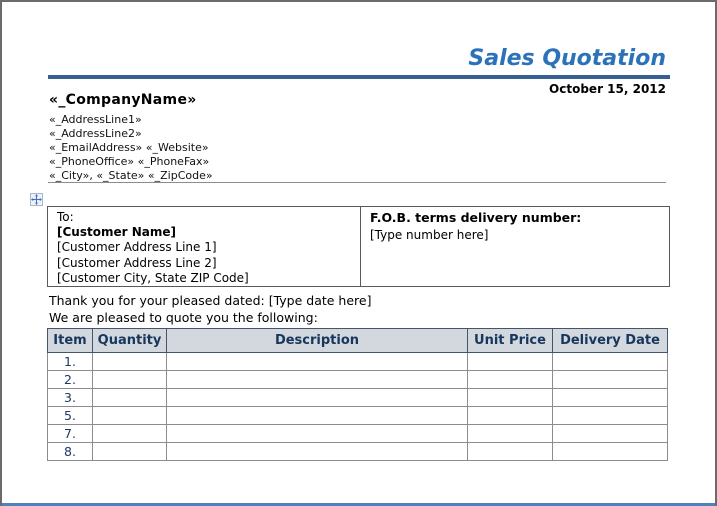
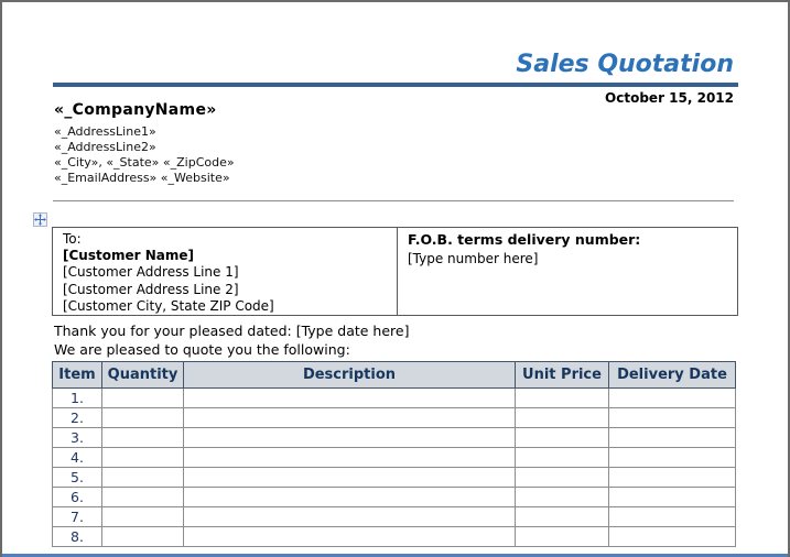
  Sales Quotation
  October 15, 2012
  «_CompanyName»
  «_AddressLine1»
  «_AddressLine2»
- «_EmailAddress» «_Website»
+ «_City», «_State» «_ZipCode»
- «_PhoneOffice» «_PhoneFax»
- «_City», «_State» «_ZipCode»
+ «_EmailAddress» «_Website»
  To:
  [Customer Name]
  [Customer Address Line 1]
  [Customer Address Line 2]
  [Customer City, State ZIP Code]
  F.O.B. terms delivery number:
  [Type number here]
  Thank you for your pleased dated: [Type date here]
  We are pleased to quote you the following:
  Item	Quantity	Description	Unit Price	Delivery Date
  1.
  2.
  3.
+ 4.
  5.
+ 6.
  7.
  8.
